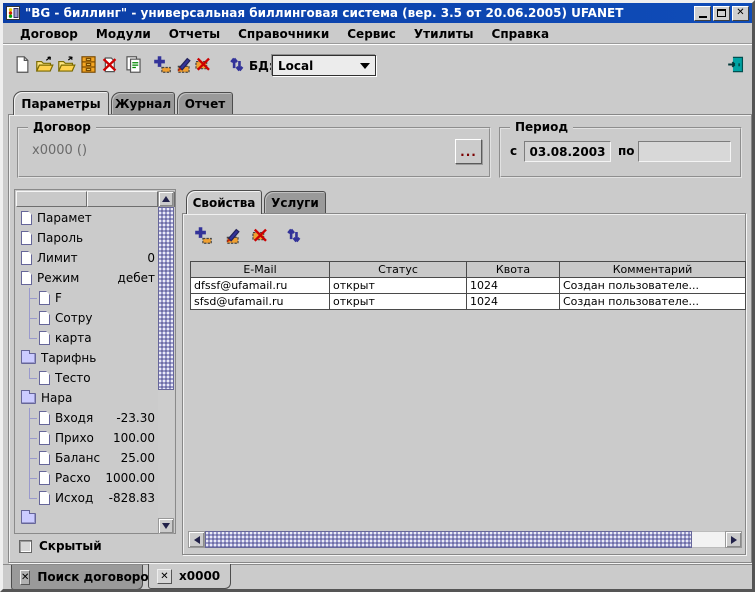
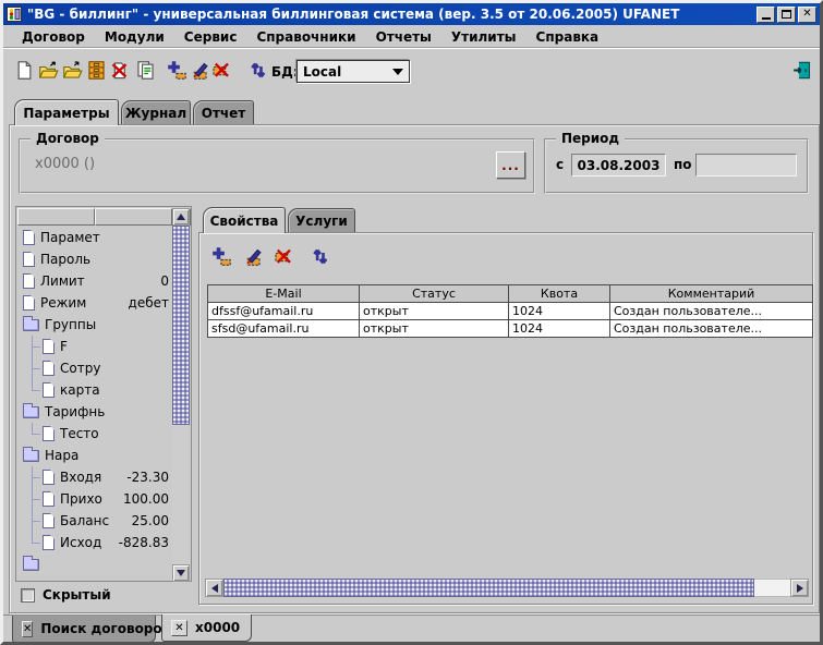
  "BG - биллинг" - универсальная биллинговая система (вер. 3.5 от 20.06.2005) UFANET
  ✕
  Договор
  Модули
- Отчеты
+ Сервис
  Справочники
- Сервис
+ Отчеты
  Утилиты
  Справка
  Local
  Параметры
  Журнал
  Отчет
  Договор
  x0000 ()
  ...
  Период
  с
  03.08.2003
  по
  Парамет
  Пароль
  Лимит
  0
  Режим
  дебет
+ Группы
  F
  Сотру
  карта
  Тарифнь
  Тесто
  Нара
  Входя
  -23.30
  Прихо
  100.00
  Баланс
  25.00
- Расхо
- 1000.00
  Исход
  -828.83
  Скрытый
  Свойства
  Услуги
  E-Mail	Статус	Квота	Комментарий
  dfssf@ufamail.ru	открыт	1024	Создан пользователе...
  sfsd@ufamail.ru	открыт	1024	Создан пользователе...
  ✕
  Поиск договоро
  ✕
  x0000
